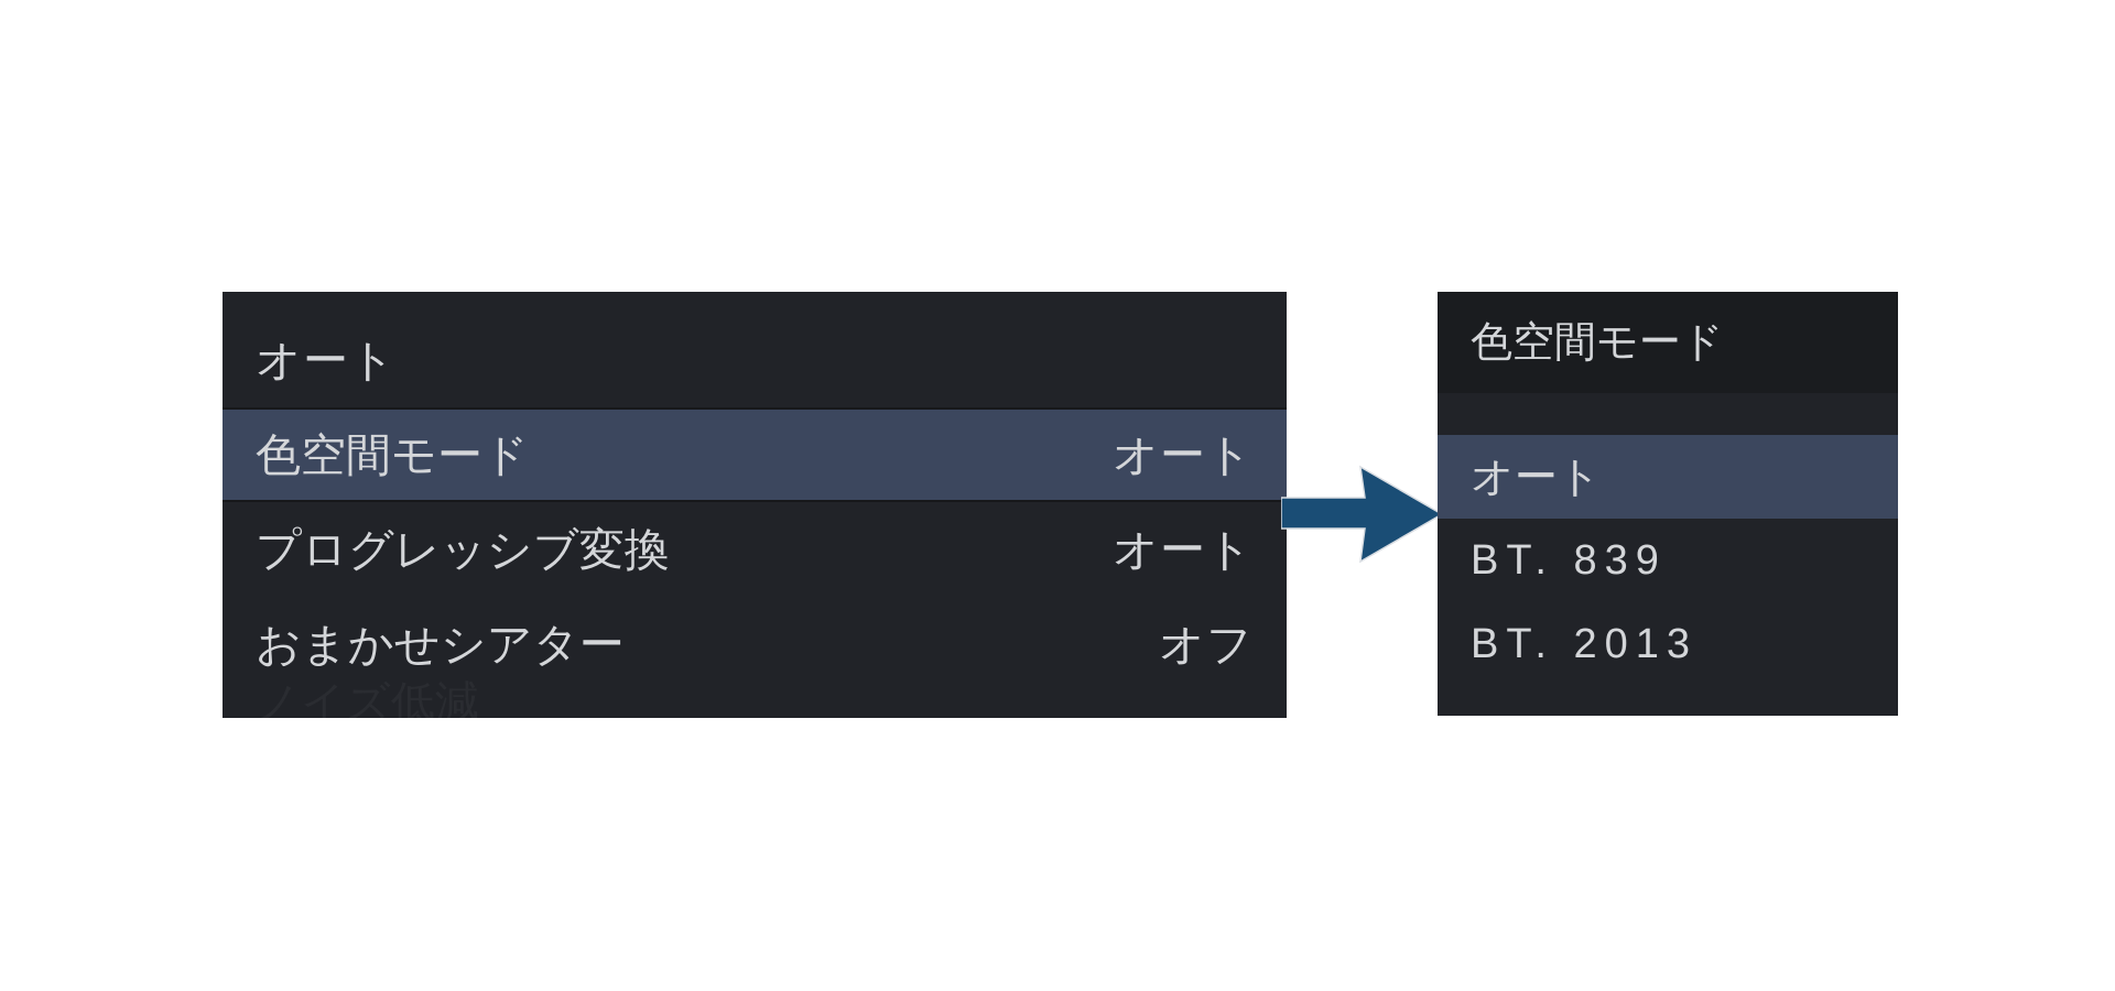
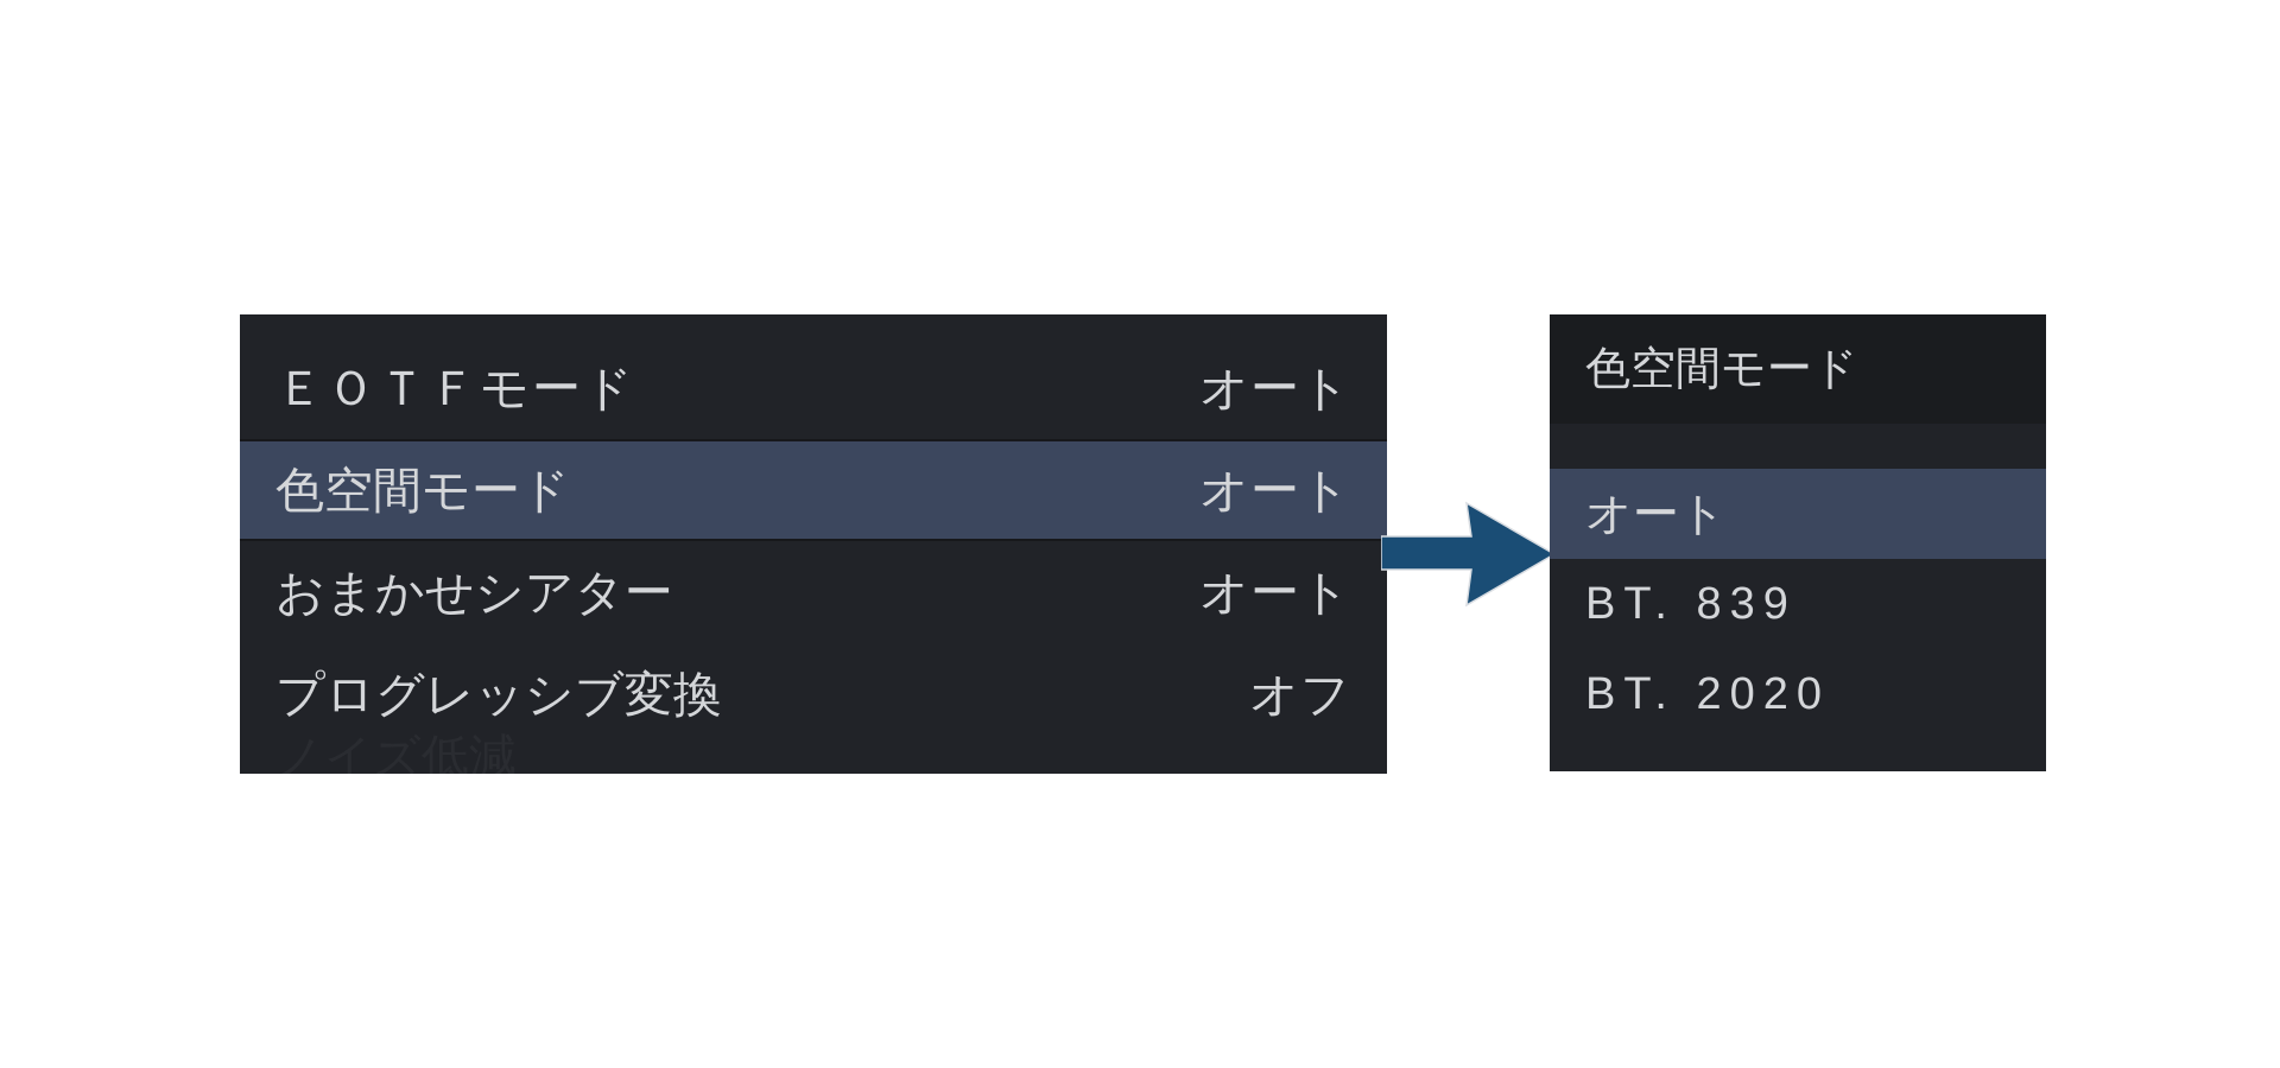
+ ＥＯＴＦモード
  オート
  色空間モード
  オート
- プログレッシブ変換
+ おまかせシアター
  オート
- おまかせシアター
+ プログレッシブ変換
  オフ
  ノイズ低減
  色空間モード
  オート
  BT. 839
- BT. 2013
+ BT. 2020
